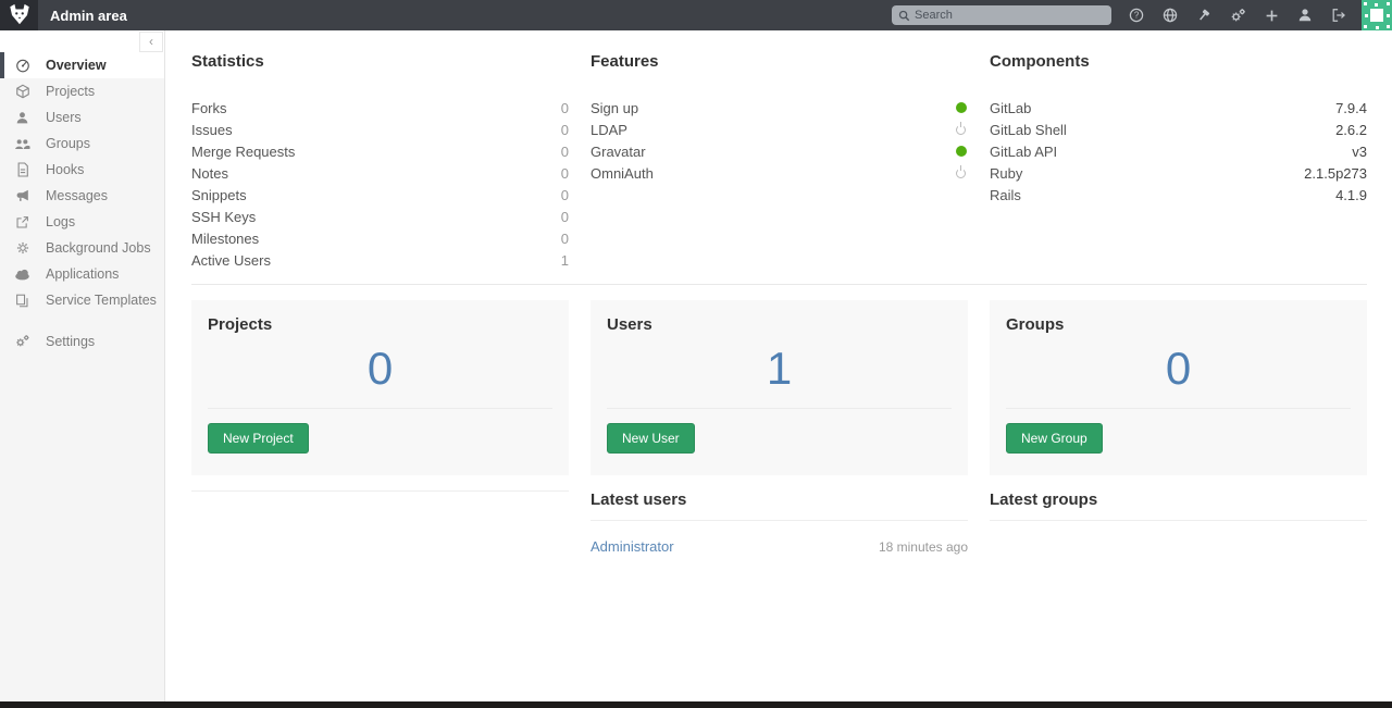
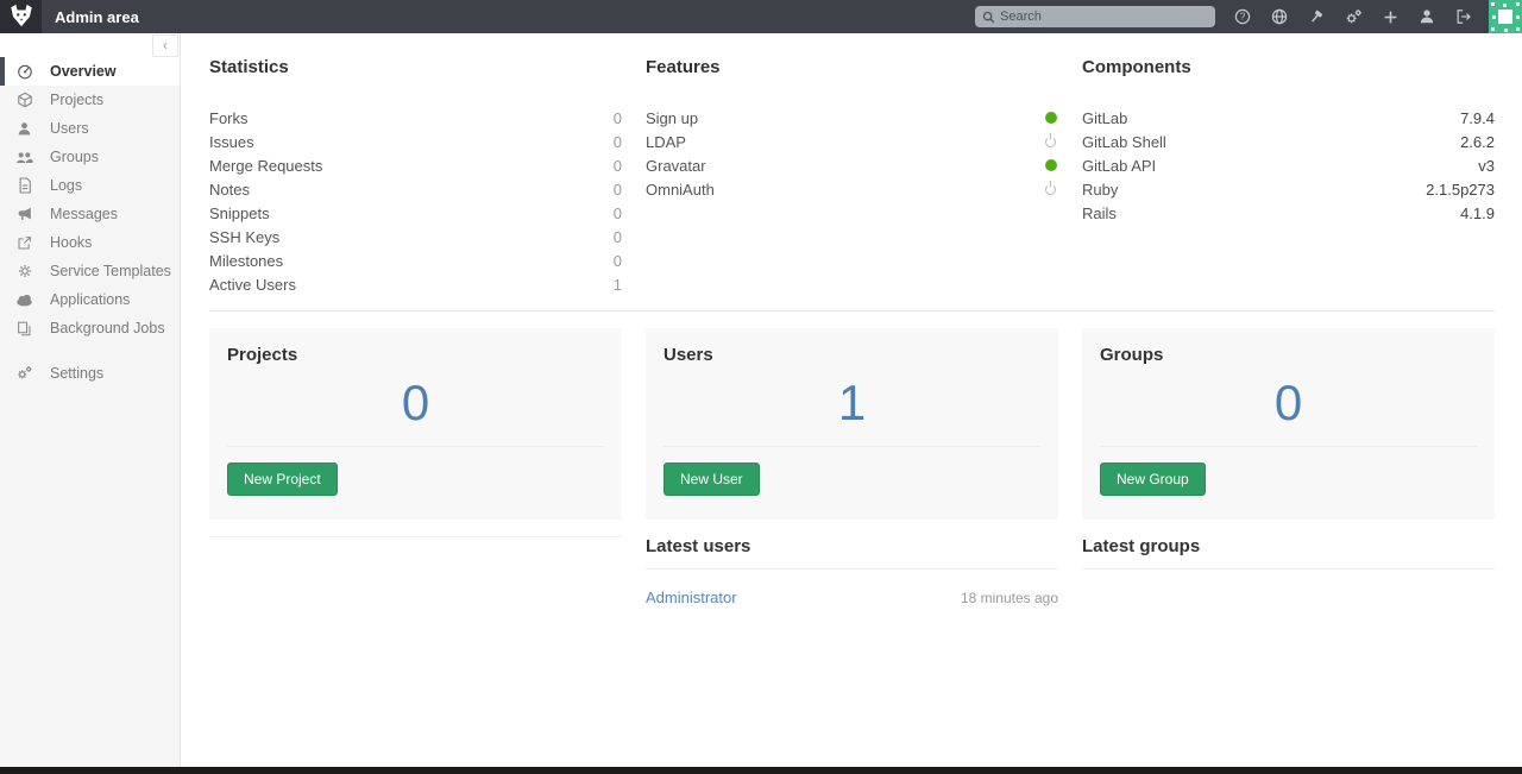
  Admin area
  Search
  ?
  ‹
  Overview
  Projects
  Users
  Groups
- Hooks
+ Logs
  Messages
- Logs
+ Hooks
- Background Jobs
+ Service Templates
  Applications
- Service Templates
+ Background Jobs
  Settings
  Statistics
  Forks
  0
  Issues
  0
  Merge Requests
  0
  Notes
  0
  Snippets
  0
  SSH Keys
  0
  Milestones
  0
  Active Users
  1
  Features
  Sign up
  LDAP
  Gravatar
  OmniAuth
  Components
  GitLab
  7.9.4
  GitLab Shell
  2.6.2
  GitLab API
  v3
  Ruby
  2.1.5p273
  Rails
  4.1.9
  Projects
  0
  New Project
  Users
  1
  New User
  Groups
  0
  New Group
  Latest users
  Administrator
  18 minutes ago
  Latest groups
